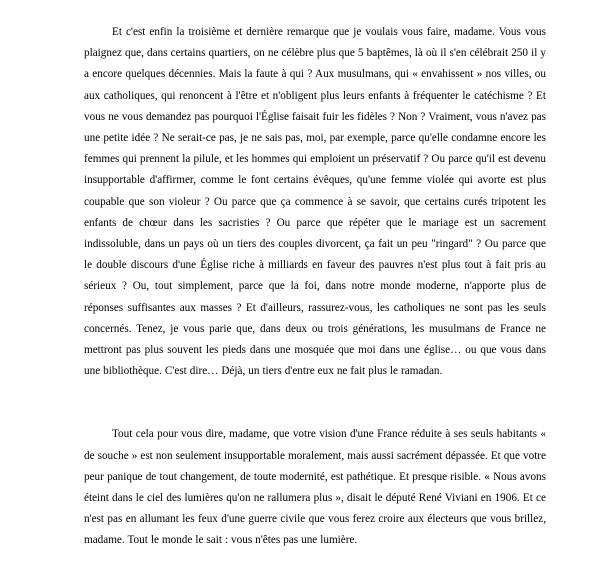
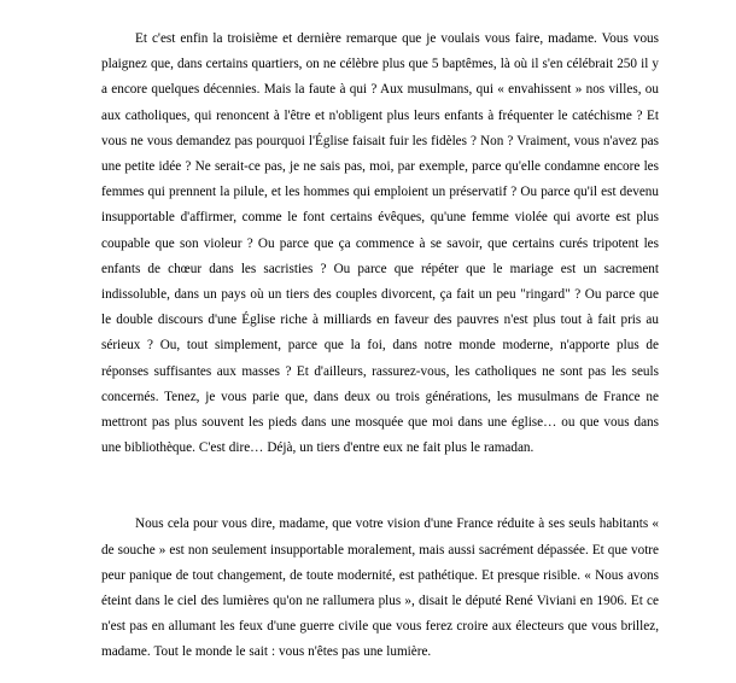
  Et c'est enfin la troisième et dernière remarque que je voulais vous faire, madame. Vous vous plaignez que, dans certains quartiers, on ne célèbre plus que 5 baptêmes, là où il s'en célébrait 250 il y a encore quelques décennies. Mais la faute à qui ? Aux musulmans, qui « envahissent » nos villes, ou aux catholiques, qui renoncent à l'être et n'obligent plus leurs enfants à fréquenter le catéchisme ? Et vous ne vous demandez pas pourquoi l'Église faisait fuir les fidèles ? Non ? Vraiment, vous n'avez pas une petite idée ? Ne serait-ce pas, je ne sais pas, moi, par exemple, parce qu'elle condamne encore les femmes qui prennent la pilule, et les hommes qui emploient un préservatif ? Ou parce qu'il est devenu insupportable d'affirmer, comme le font certains évêques, qu'une femme violée qui avorte est plus coupable que son violeur ? Ou parce que ça commence à se savoir, que certains curés tripotent les enfants de chœur dans les sacristies ? Ou parce que répéter que le mariage est un sacrement indissoluble, dans un pays où un tiers des couples divorcent, ça fait un peu "ringard" ? Ou parce que le double discours d'une Église riche à milliards en faveur des pauvres n'est plus tout à fait pris au sérieux ? Ou, tout simplement, parce que la foi, dans notre monde moderne, n'apporte plus de réponses suffisantes aux masses ? Et d'ailleurs, rassurez-vous, les catholiques ne sont pas les seuls concernés. Tenez, je vous parie que, dans deux ou trois générations, les musulmans de France ne mettront pas plus souvent les pieds dans une mosquée que moi dans une église… ou que vous dans une bibliothèque. C'est dire… Déjà, un tiers d'entre eux ne fait plus le ramadan.
- Tout cela pour vous dire, madame, que votre vision d'une France réduite à ses seuls habitants « de souche » est non seulement insupportable moralement, mais aussi sacrément dépassée. Et que votre peur panique de tout changement, de toute modernité, est pathétique. Et presque risible. « Nous avons éteint dans le ciel des lumières qu'on ne rallumera plus », disait le député René Viviani en 1906. Et ce n'est pas en allumant les feux d'une guerre civile que vous ferez croire aux électeurs que vous brillez, madame. Tout le monde le sait : vous n'êtes pas une lumière.
+ Nous cela pour vous dire, madame, que votre vision d'une France réduite à ses seuls habitants « de souche » est non seulement insupportable moralement, mais aussi sacrément dépassée. Et que votre peur panique de tout changement, de toute modernité, est pathétique. Et presque risible. « Nous avons éteint dans le ciel des lumières qu'on ne rallumera plus », disait le député René Viviani en 1906. Et ce n'est pas en allumant les feux d'une guerre civile que vous ferez croire aux électeurs que vous brillez, madame. Tout le monde le sait : vous n'êtes pas une lumière.
